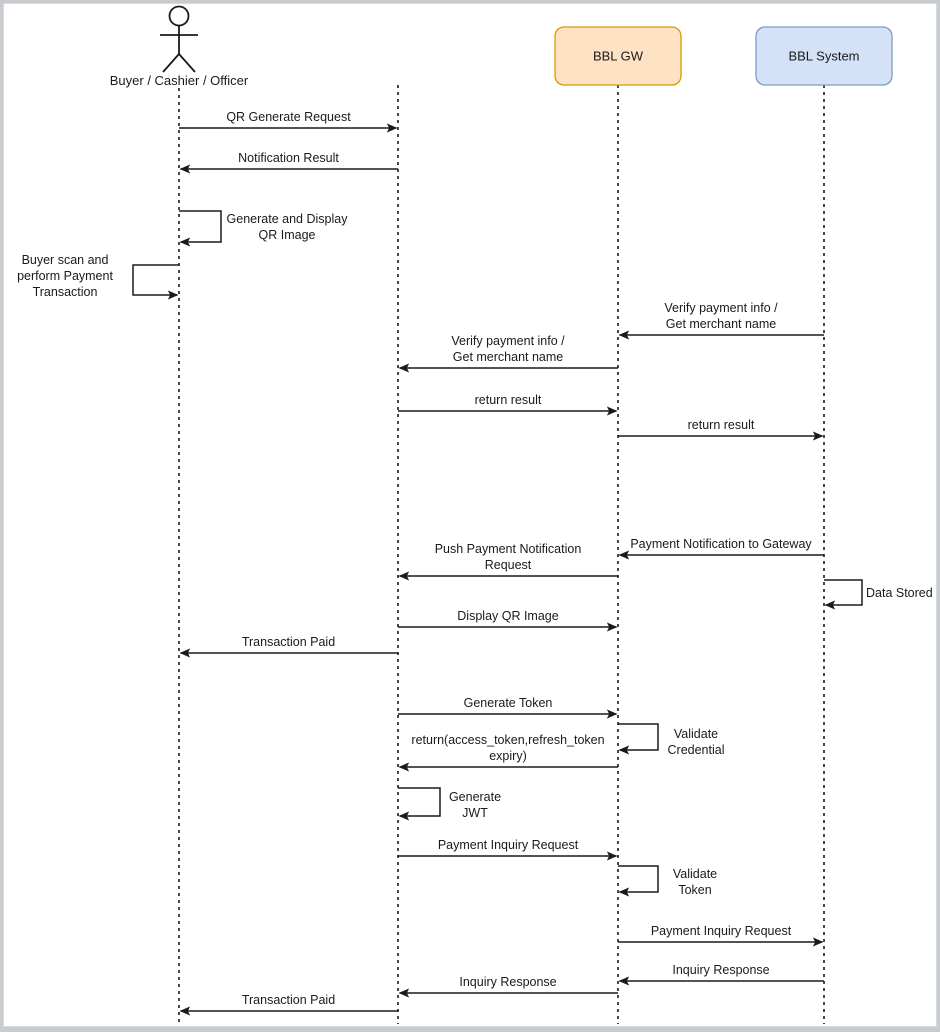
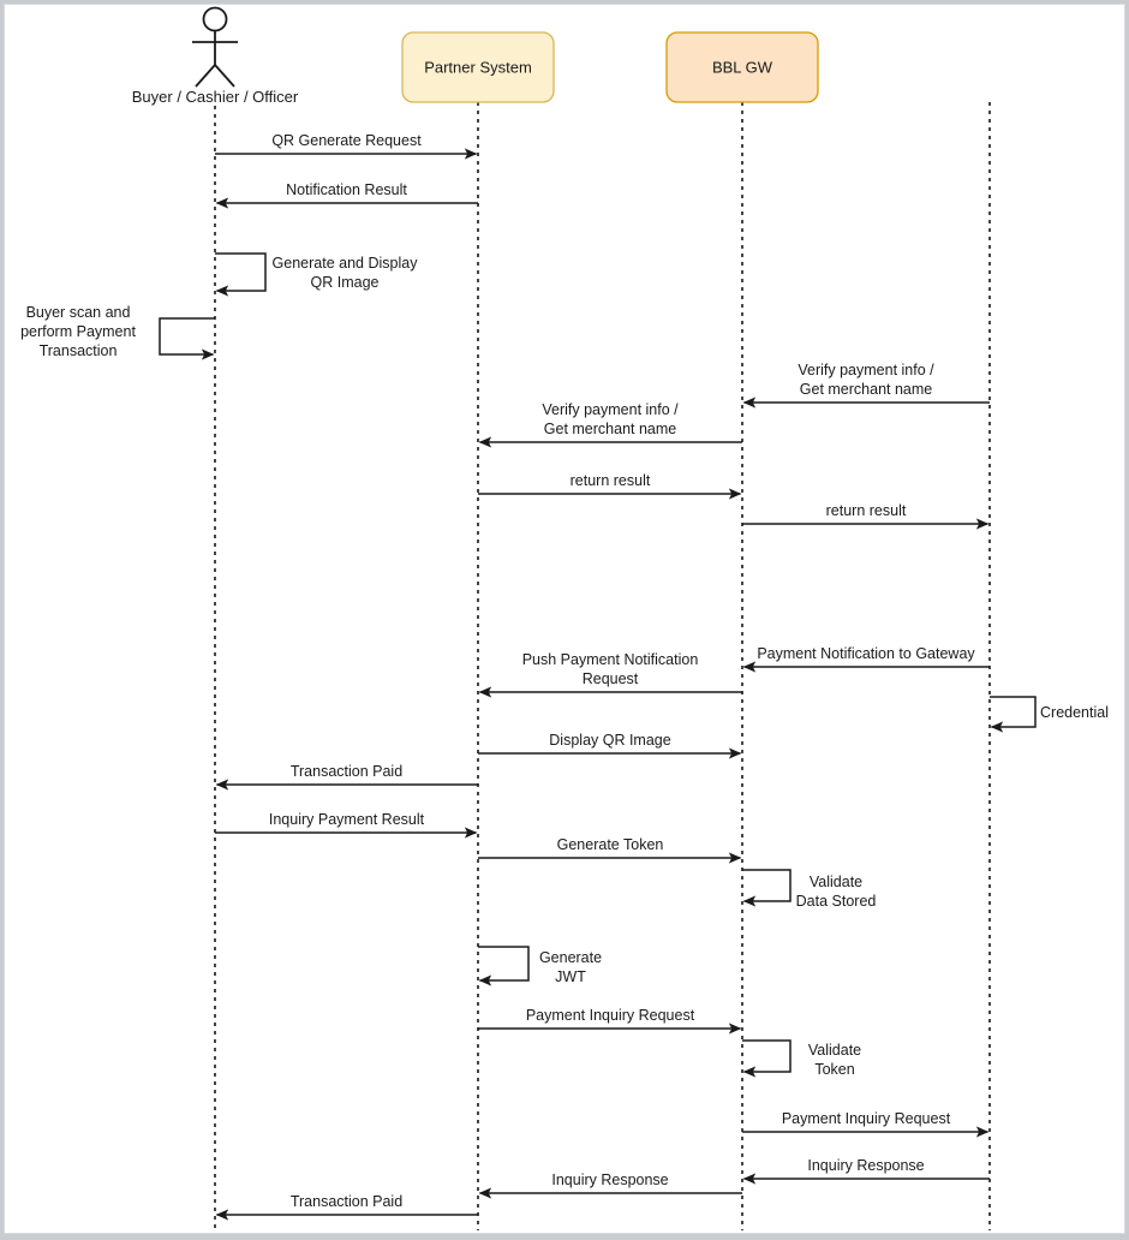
  Buyer / Cashier / Officer
+ Partner System
  BBL GW
- BBL System
  QR Generate Request
  Notification Result
  Verify payment info /
  Get merchant name
  Verify payment info /
  Get merchant name
  return result
  return result
  Payment Notification to Gateway
  Push Payment Notification
  Request
  Display QR Image
  Transaction Paid
+ Inquiry Payment Result
  Generate Token
- return(access_token,refresh_token
- expiry)
  Payment Inquiry Request
  Payment Inquiry Request
  Inquiry Response
  Inquiry Response
  Transaction Paid
  Generate and Display
  QR Image
  Buyer scan and
  perform Payment
  Transaction
- Data Stored
+ Credential
  Validate
- Credential
+ Data Stored
  Generate
  JWT
  Validate
  Token
